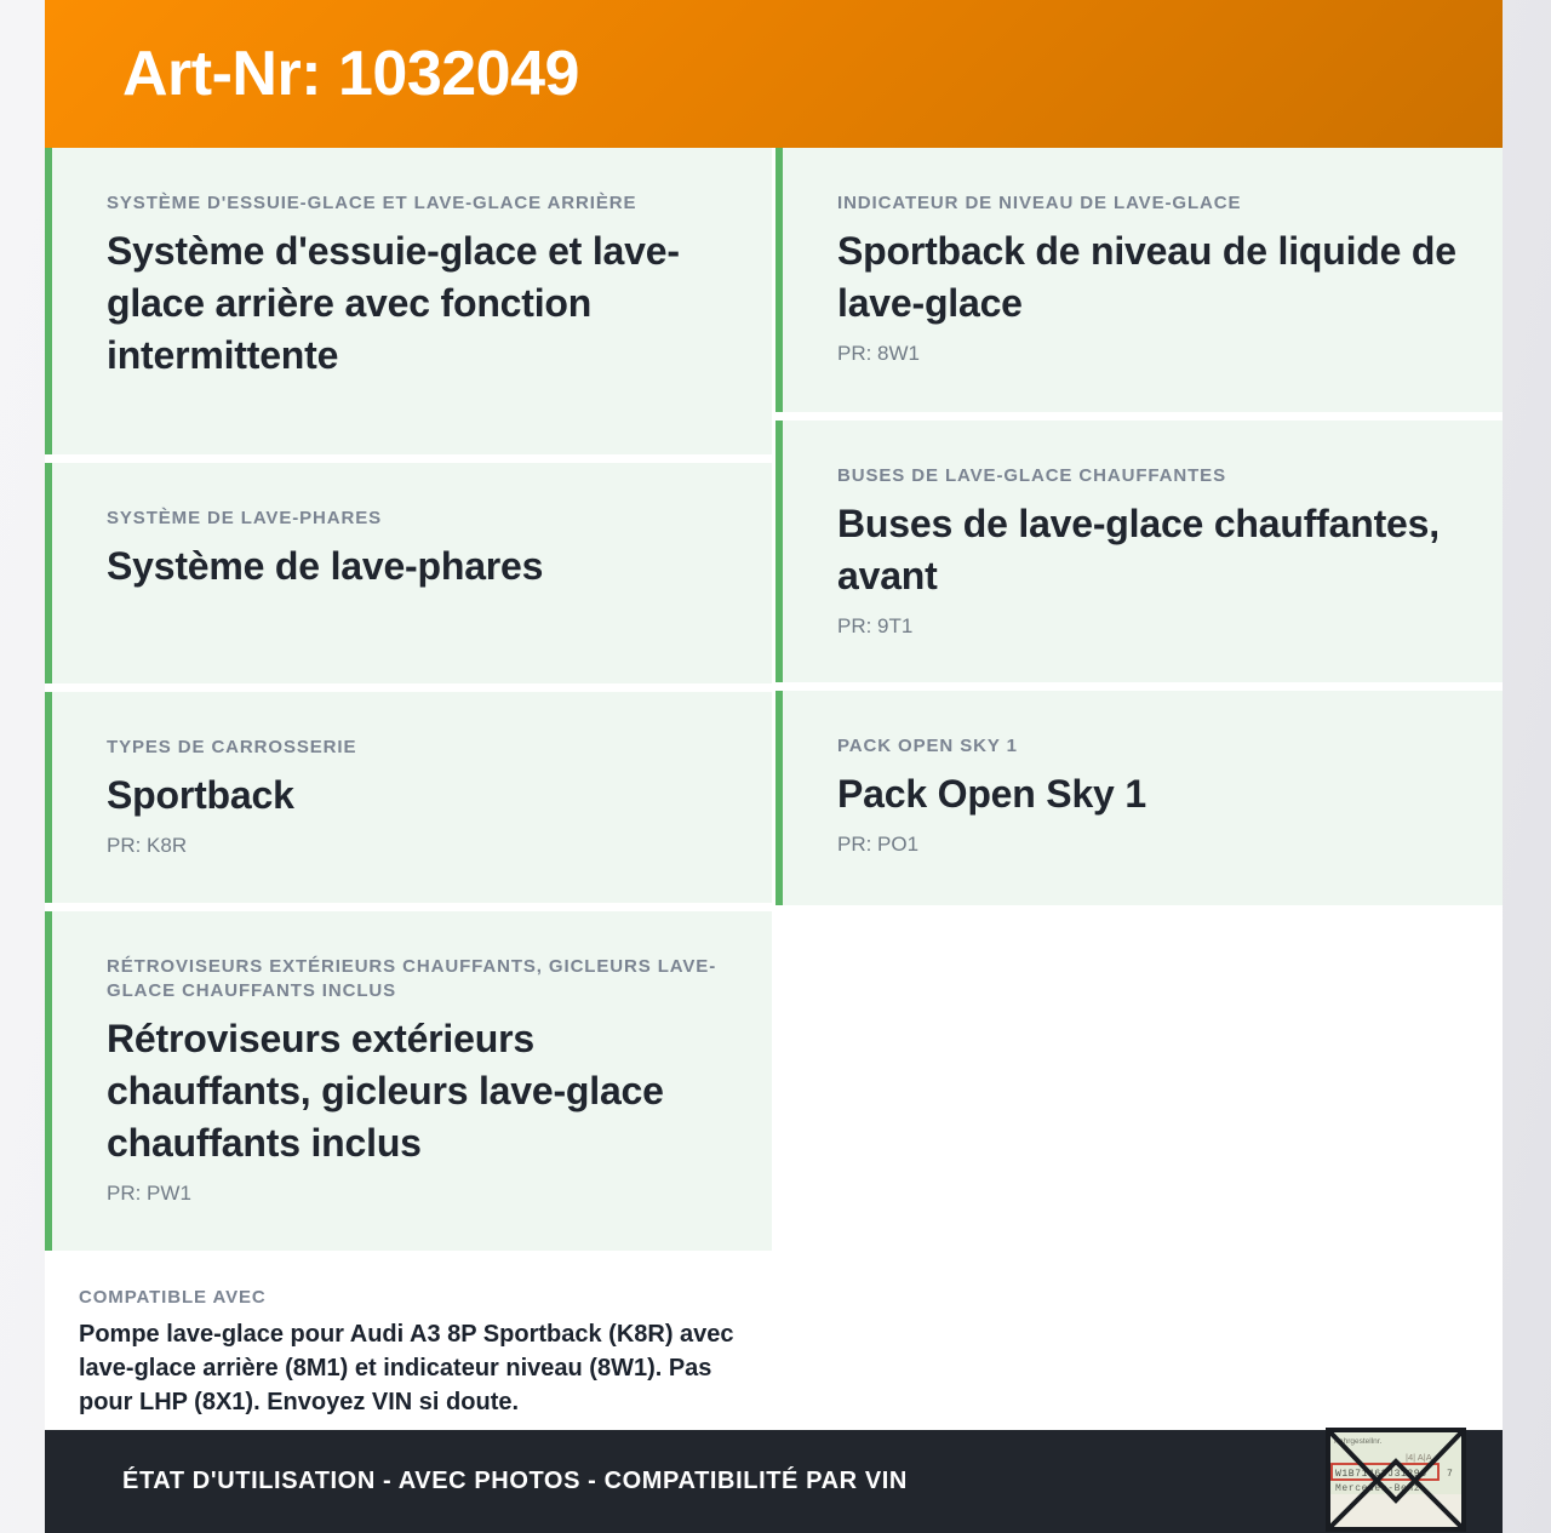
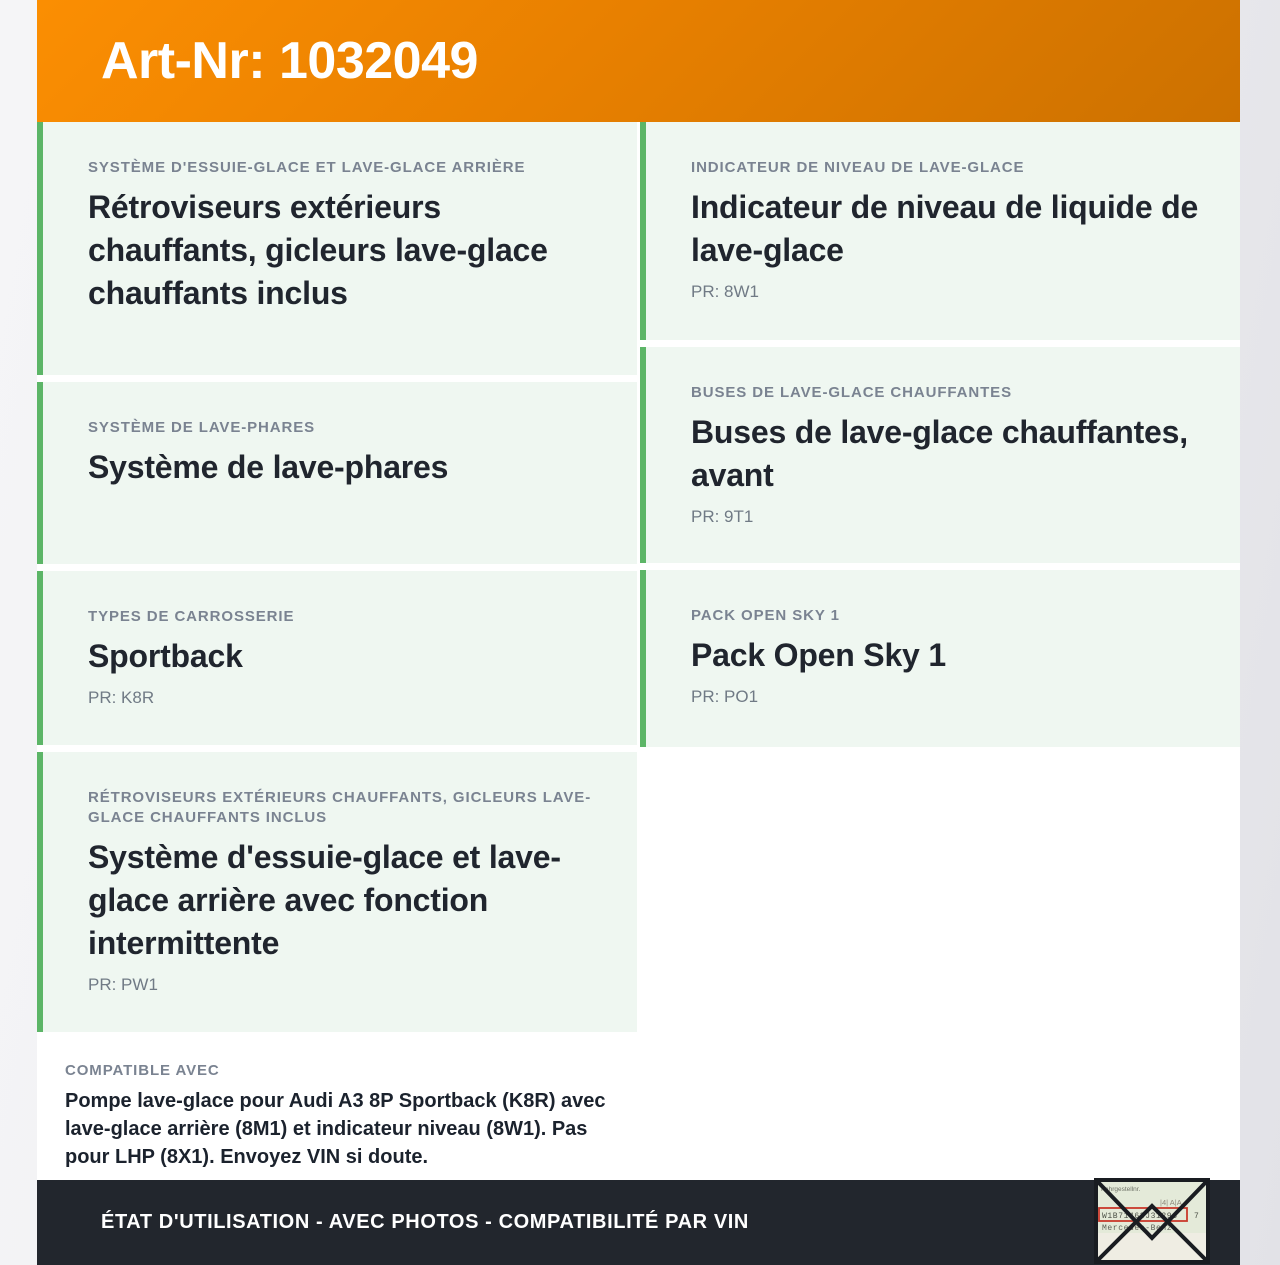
  Art-Nr: 1032049
  SYSTÈME D'ESSUIE-GLACE ET LAVE-GLACE ARRIÈRE
- Système d'essuie-glace et lave-glace arrière avec fonction intermittente
+ Rétroviseurs extérieurs chauffants, gicleurs lave-glace chauffants inclus
  SYSTÈME DE LAVE-PHARES
  Système de lave-phares
  TYPES DE CARROSSERIE
  Sportback
  PR: K8R
  RÉTROVISEURS EXTÉRIEURS CHAUFFANTS, GICLEURS LAVE-GLACE CHAUFFANTS INCLUS
- Rétroviseurs extérieurs chauffants, gicleurs lave-glace chauffants inclus
+ Système d'essuie-glace et lave-glace arrière avec fonction intermittente
  PR: PW1
  COMPATIBLE AVEC
  Pompe lave-glace pour Audi A3 8P Sportback (K8R) avec lave-glace arrière (8M1) et indicateur niveau (8W1). Pas pour LHP (8X1). Envoyez VIN si doute.
  INDICATEUR DE NIVEAU DE LAVE-GLACE
- Sportback de niveau de liquide de lave-glace
+ Indicateur de niveau de liquide de lave-glace
  PR: 8W1
  BUSES DE LAVE-GLACE CHAUFFANTES
  Buses de lave-glace chauffantes, avant
  PR: 9T1
  PACK OPEN SKY 1
  Pack Open Sky 1
  PR: PO1
  ÉTAT D'UTILISATION - AVEC PHOTOS - COMPATIBILITÉ PAR VIN
  |4| A|A
  W1B716J319
  7
  Mercee-Bnz
